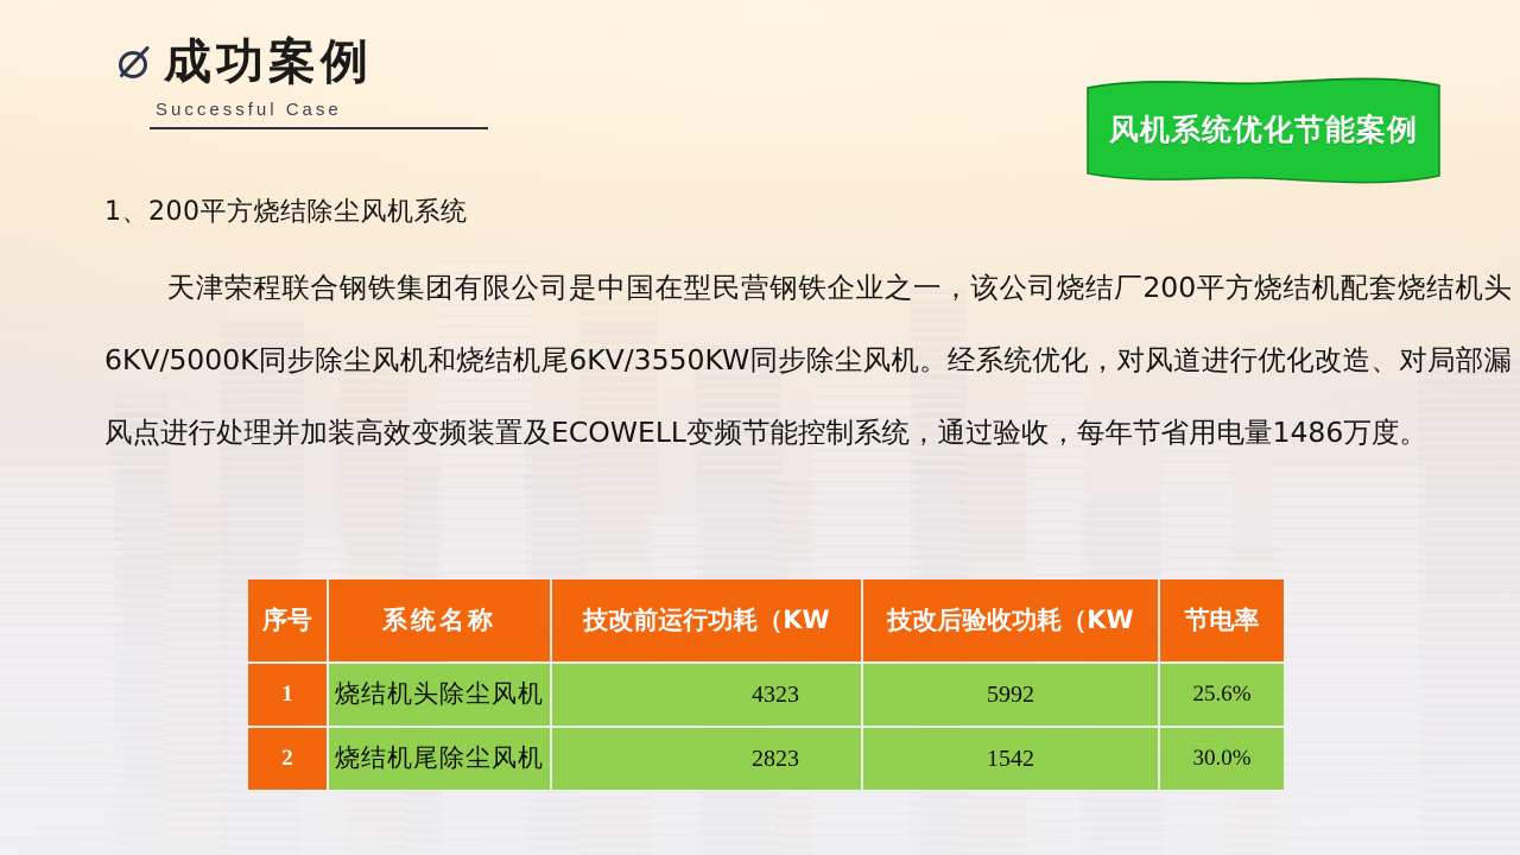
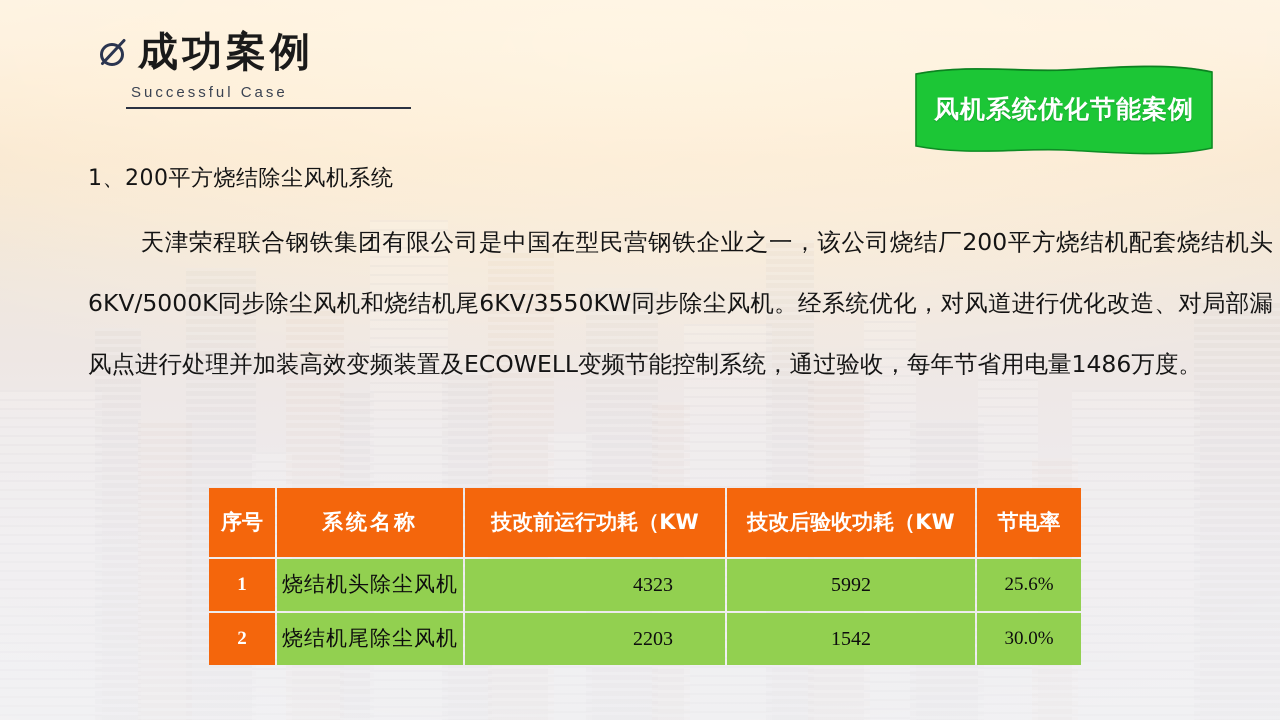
  成功案例
  Successful Case
  风机系统优化节能案例
  1、200平方烧结除尘风机系统
  天津荣程联合钢铁集团有限公司是中国在型民营钢铁企业之一，该公司烧结厂200平方烧结机配套烧结机头6KV/5000K同步除尘风机和烧结机尾6KV/3550KW同步除尘风机。经系统优化，对风道进行优化改造、对局部漏风点进行处理并加装高效变频装置及ECOWELL变频节能控制系统，通过验收，每年节省用电量1486万度。
  序号	系统名称	技改前运行功耗（KW	技改后验收功耗（KW	节电率
  1	烧结机头除尘风机	4323	5992	25.6%
- 2	烧结机尾除尘风机	2823	1542	30.0%
+ 2	烧结机尾除尘风机	2203	1542	30.0%
